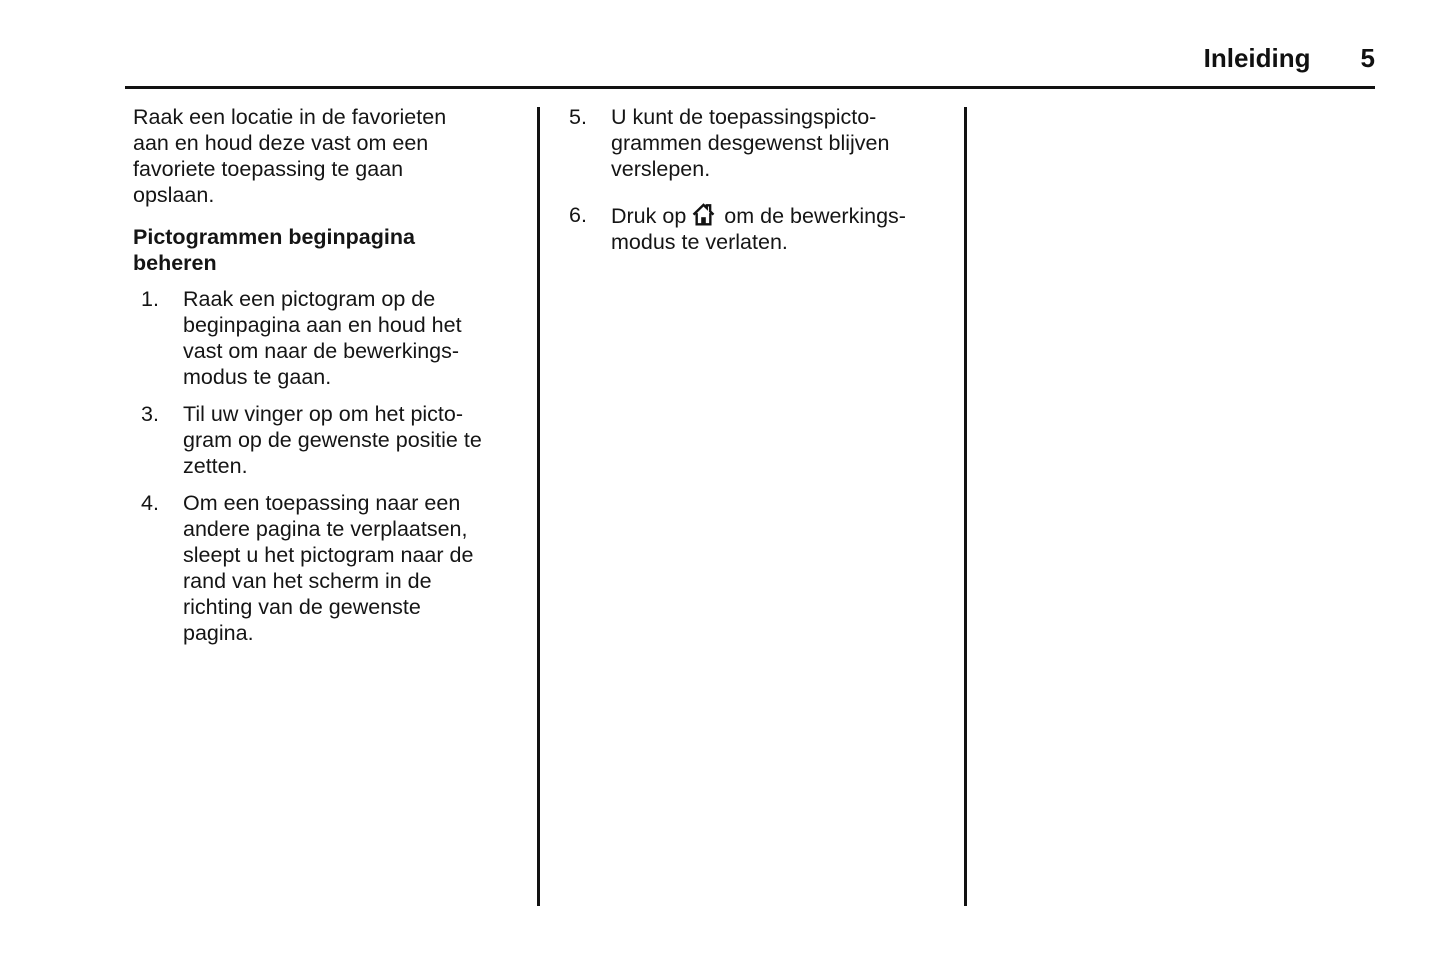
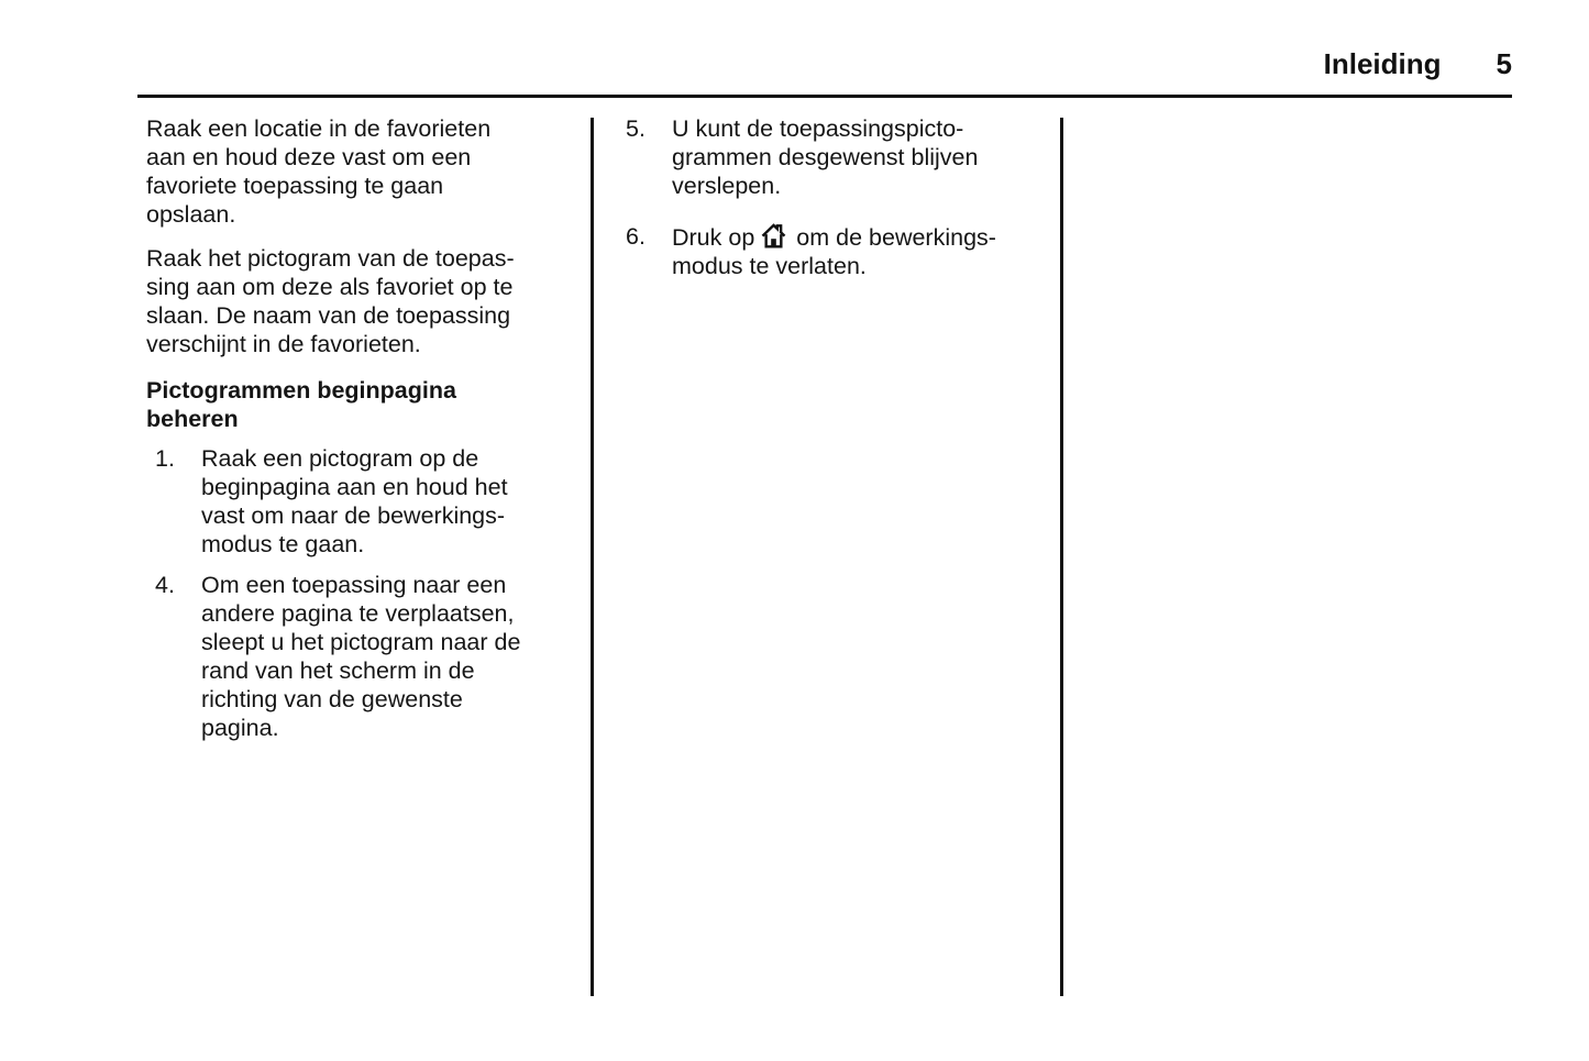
  Inleiding
  5
  Raak een locatie in de favorieten
  aan en houd deze vast om een
  favoriete toepassing te gaan
  opslaan.
+ Raak het pictogram van de toepas-
+ sing aan om deze als favoriet op te
+ slaan. De naam van de toepassing
+ verschijnt in de favorieten.
  Pictogrammen beginpagina
  beheren
  1.
  Raak een pictogram op de
  beginpagina aan en houd het
  vast om naar de bewerkings-
  modus te gaan.
- 3.
- Til uw vinger op om het picto-
- gram op de gewenste positie te
- zetten.
  4.
  Om een toepassing naar een
  andere pagina te verplaatsen,
  sleept u het pictogram naar de
  rand van het scherm in de
  richting van de gewenste
  pagina.
  5.
  U kunt de toepassingspicto-
  grammen desgewenst blijven
  verslepen.
  6.
  Druk op om de bewerkings-
  modus te verlaten.
